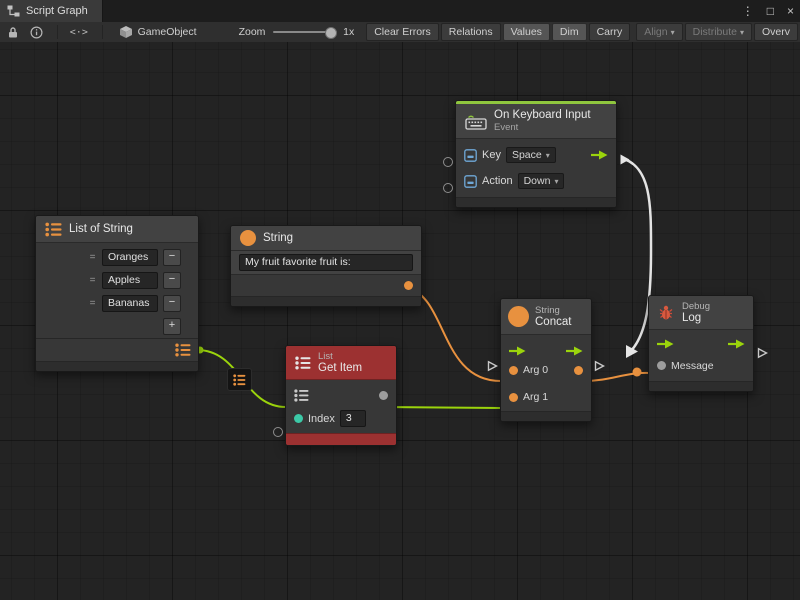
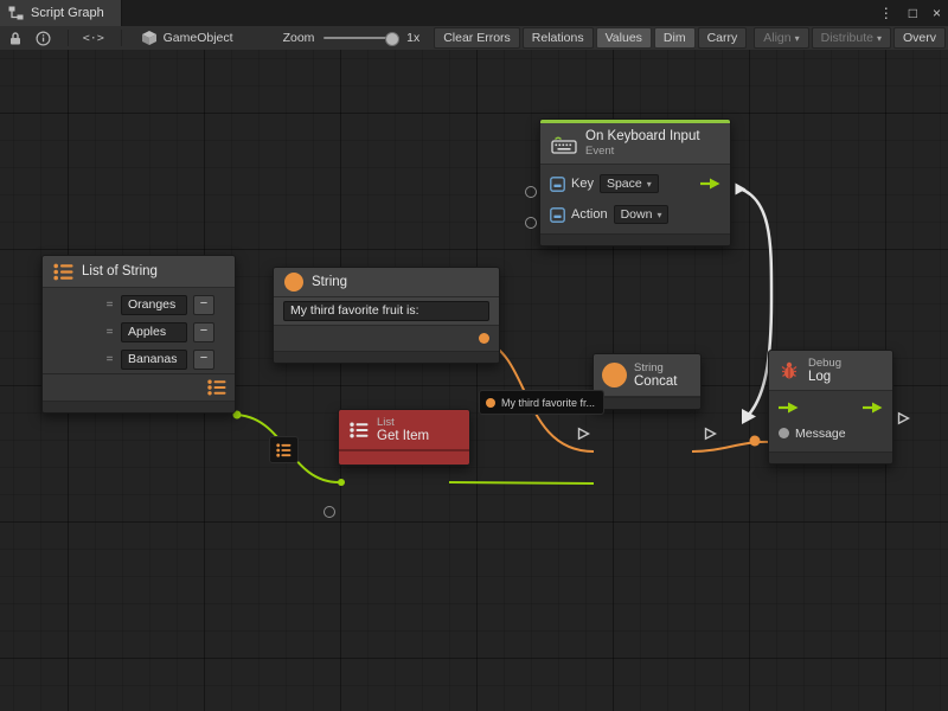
  Script Graph
  ⋮
  □
  ×
  <·>
  GameObject
  Zoom
  1x
  Clear Errors
  Relations
  Values
  Dim
  Carry
  Align
  ▾
  Distribute
  ▾
  Overv
  On Keyboard Input
  Event
  Key
  Space
  ▾
  Action
  Down
  ▾
  List of String
  =
  Oranges
  −
  =
  Apples
  −
  =
  Bananas
  −
- +
  String
- My fruit favorite fruit is:
+ My third favorite fruit is:
  List
  Get Item
- Index
- 3
  String
  Concat
- Arg 0
- Arg 1
  Debug
  Log
  Message
+ My third favorite fr...
